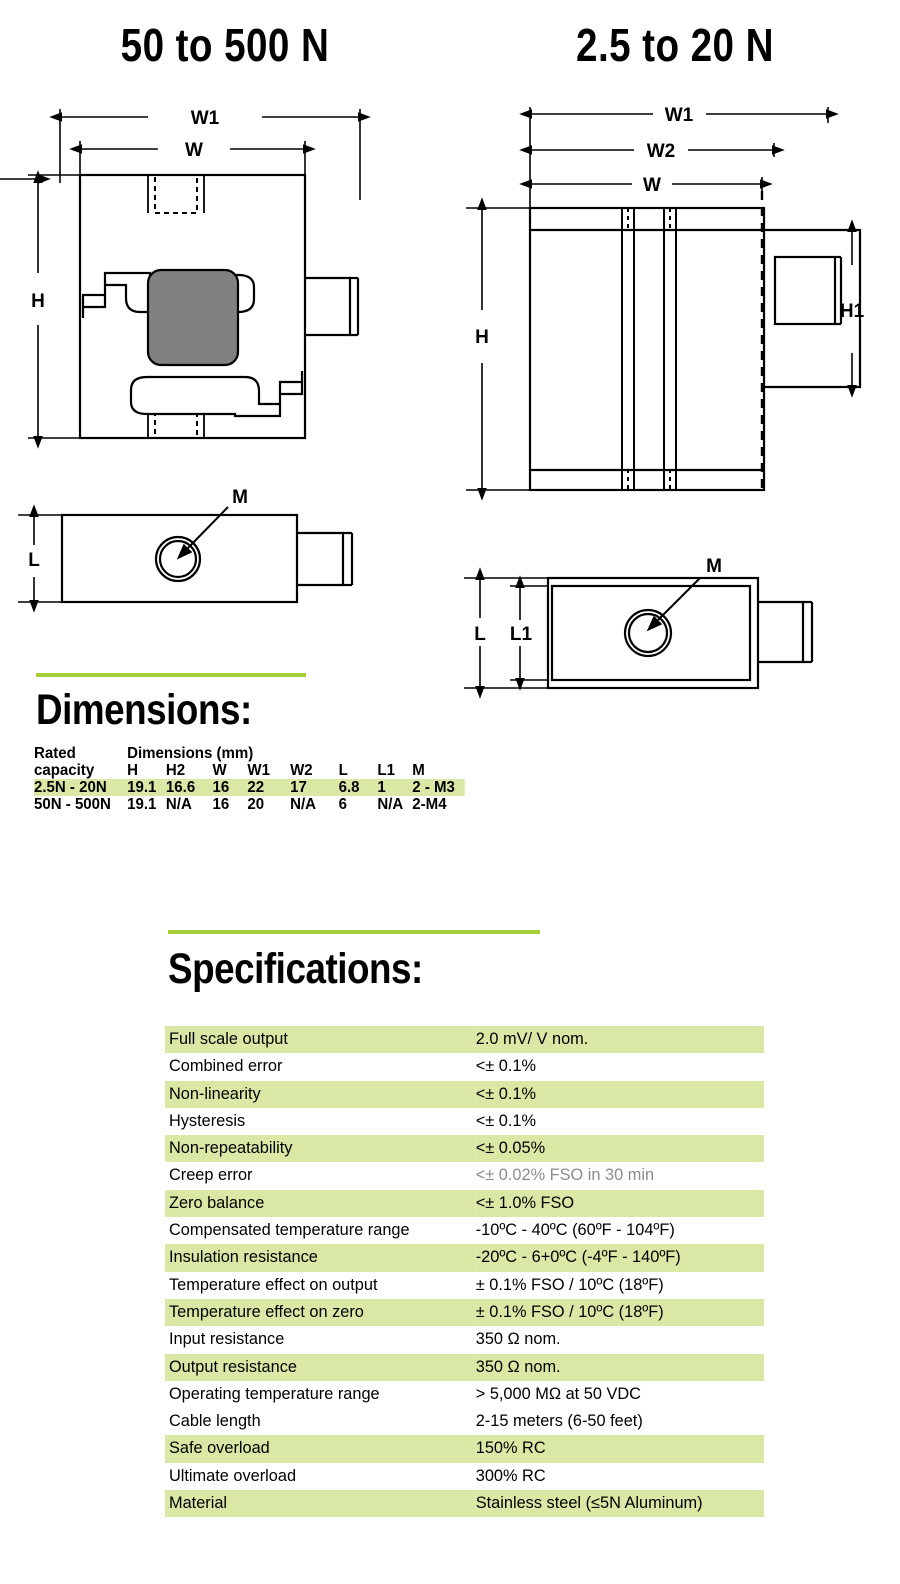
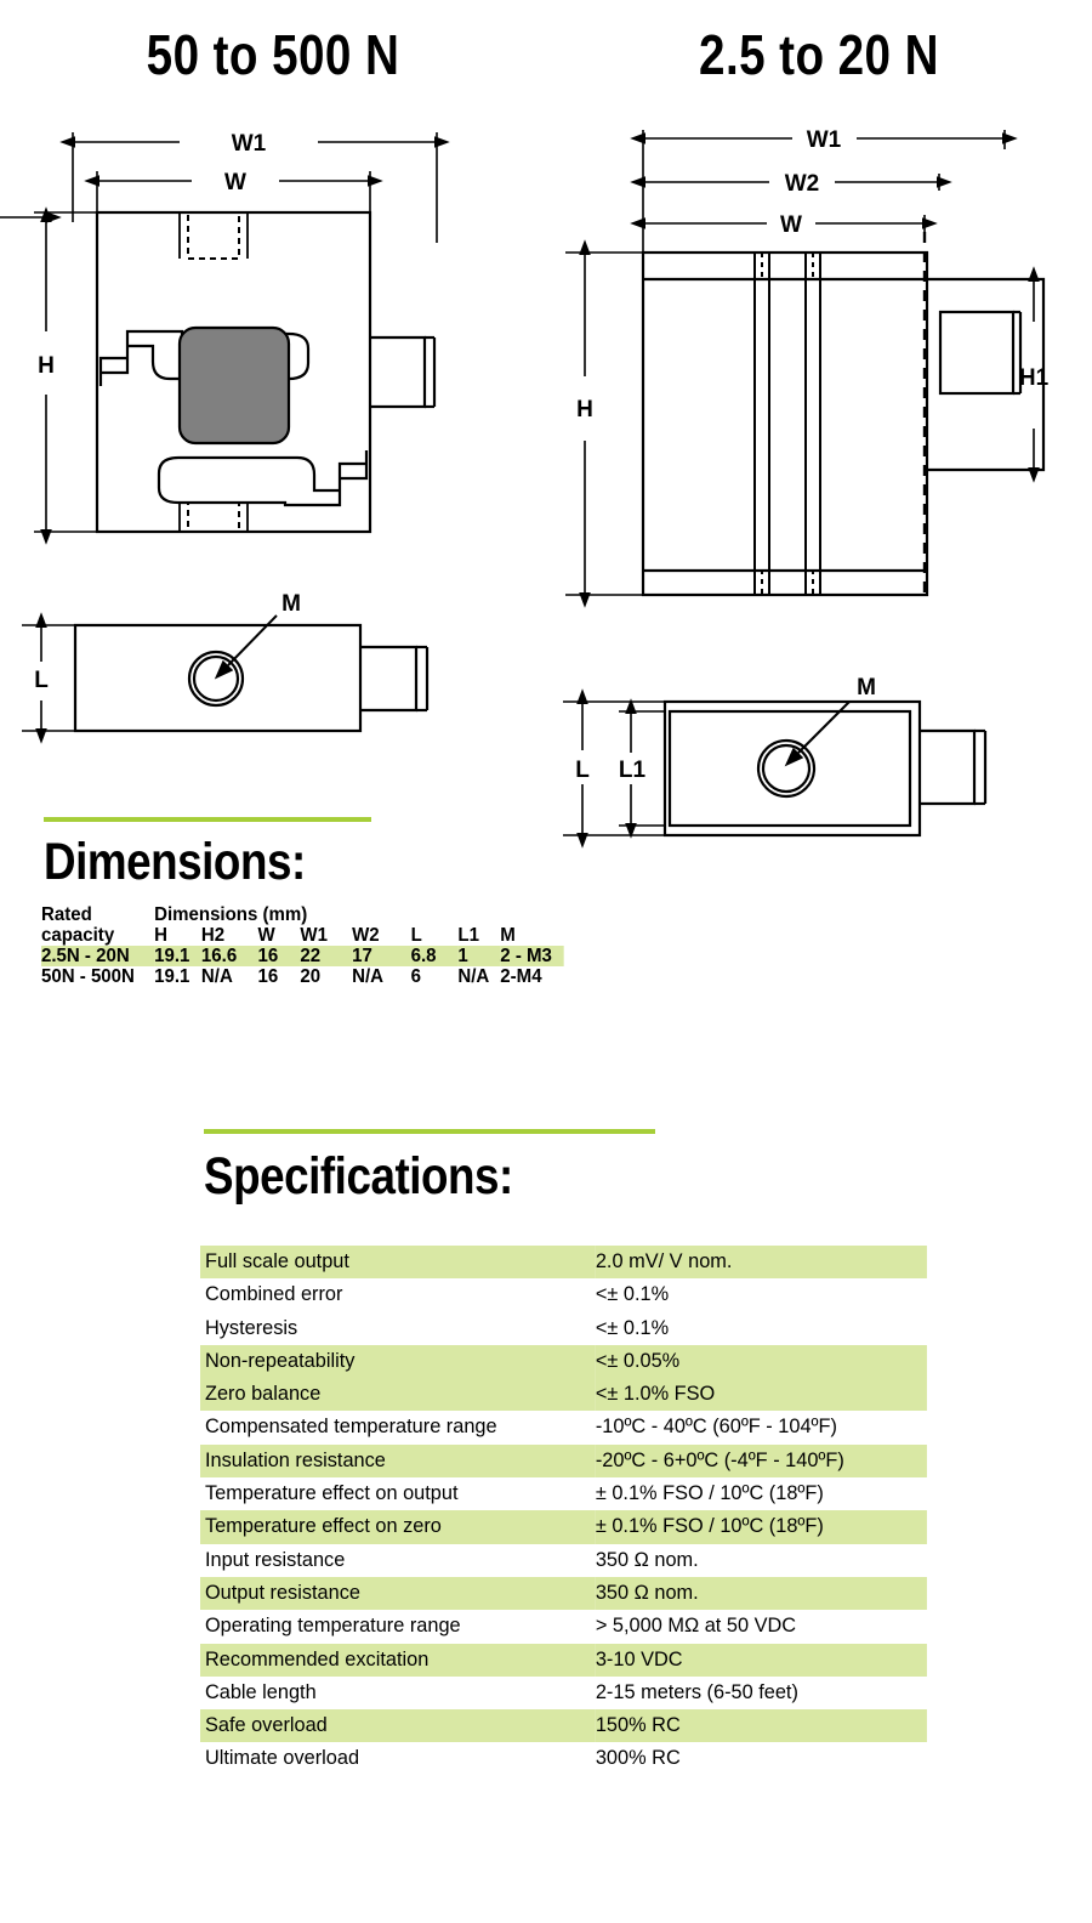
  50 to 500 N
  2.5 to 20 N
  W1
  W
  H
  L
  M
  W1
  W2
  H
  W
  H
  H1
  L
  L1
  M
  Dimensions:
  Rated	Dimensions (mm)
  capacity	H	H2	W	W1	W2	L	L1	M
  2.5N - 20N	19.1	16.6	16	22	17	6.8	1	2 - M3
  50N - 500N	19.1	N/A	16	20	N/A	6	N/A	2-M4
  Specifications:
  Full scale output	2.0 mV/ V nom.
  Combined error	<± 0.1%
- Non-linearity	<± 0.1%
  Hysteresis	<± 0.1%
  Non-repeatability	<± 0.05%
- Creep error	<± 0.02% FSO in 30 min
  Zero balance	<± 1.0% FSO
  Compensated temperature range	-10ºC - 40ºC (60ºF - 104ºF)
  Insulation resistance	-20ºC - 6+0ºC (-4ºF - 140ºF)
  Temperature effect on output	± 0.1% FSO / 10ºC (18ºF)
  Temperature effect on zero	± 0.1% FSO / 10ºC (18ºF)
  Input resistance	350 Ω nom.
  Output resistance	350 Ω nom.
  Operating temperature range	> 5,000 MΩ at 50 VDC
+ Recommended excitation	3-10 VDC
  Cable length	2-15 meters (6-50 feet)
  Safe overload	150% RC
  Ultimate overload	300% RC
- Material	Stainless steel (≤5N Aluminum)
